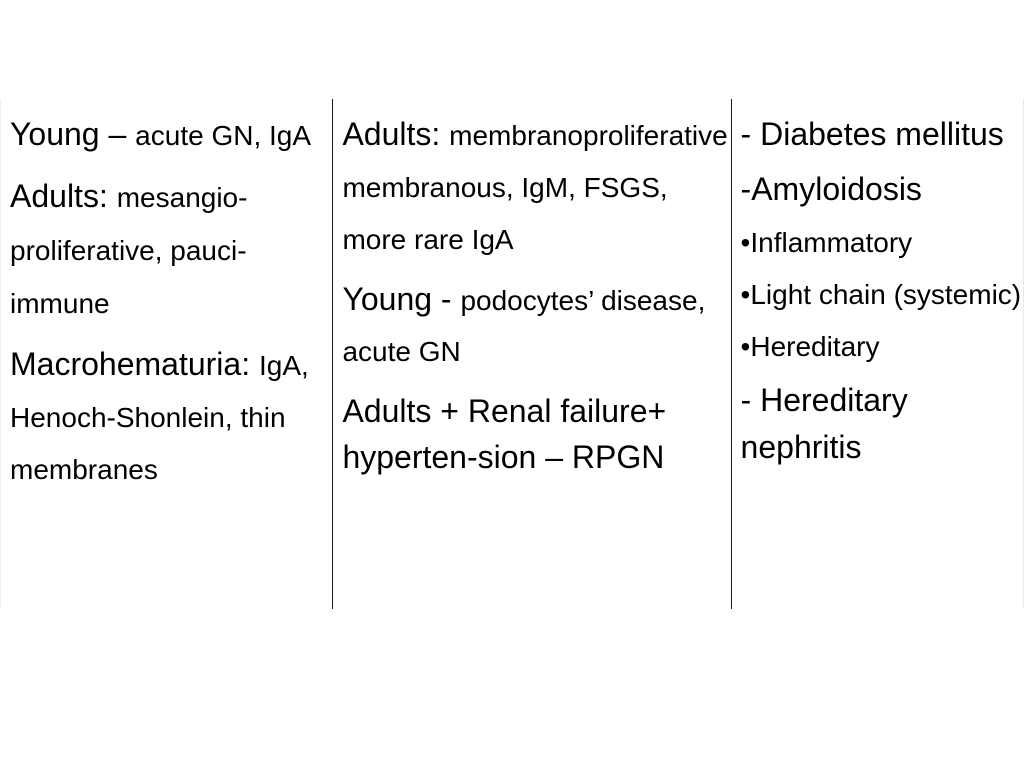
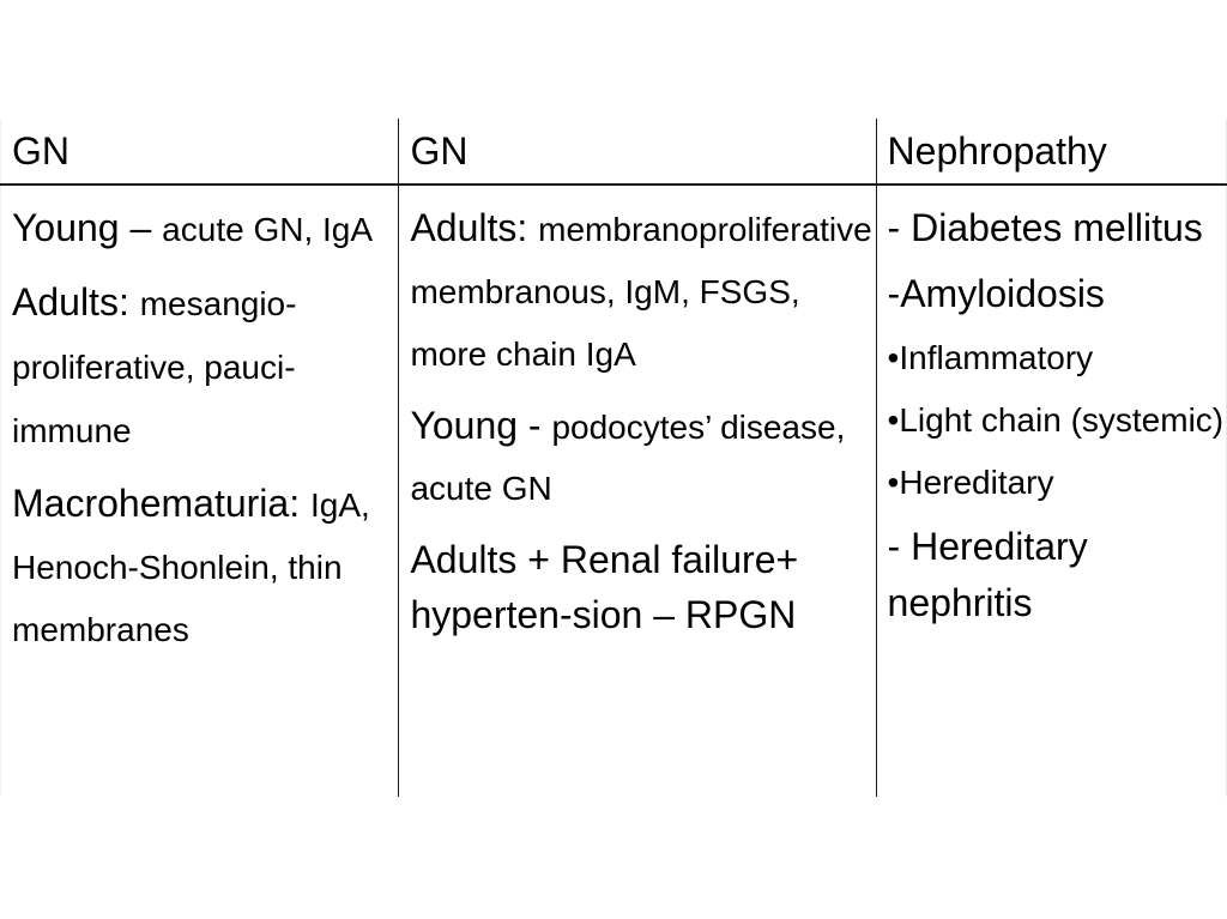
+ GN	GN	Nephropathy
- Young – acute GN, IgA Adults: mesangio-proliferative, pauci-immune Macrohematuria: IgA, Henoch-Shonlein, thin membranes	Adults: membranoproliferative membranous, IgM, FSGS, more rare IgA Young - podocytes’ disease, acute GN Adults + Renal failure+ hyperten-sion – RPGN	- Diabetes mellitus -Amyloidosis •Inflammatory •Light chain (systemic) •Hereditary - Hereditary nephritis
+ Young – acute GN, IgA Adults: mesangio-proliferative, pauci-immune Macrohematuria: IgA, Henoch-Shonlein, thin membranes	Adults: membranoproliferative membranous, IgM, FSGS, more chain IgA Young - podocytes’ disease, acute GN Adults + Renal failure+ hyperten-sion – RPGN	- Diabetes mellitus -Amyloidosis •Inflammatory •Light chain (systemic) •Hereditary - Hereditary nephritis
